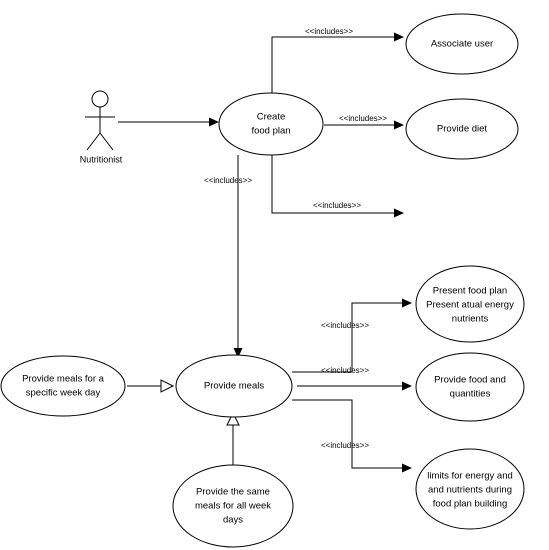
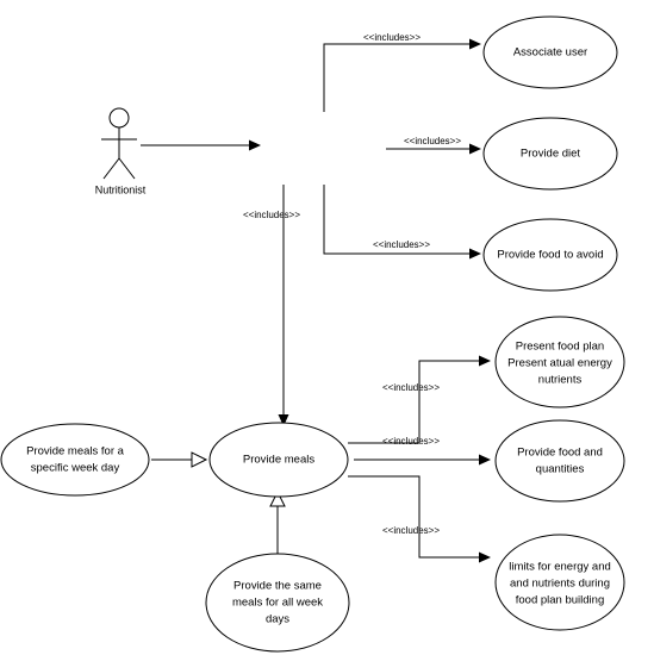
  Nutritionist
  <<includes>>
  <<includes>>
  <<includes>>
  <<includes>>
  <<includes>>
  <<includes>>
  <<includes>>
- Create
- food plan
  Associate user
  Provide diet
+ Provide food to avoid
  Provide meals
  Provide meals for a
  specific week day
  Provide the same
  meals for all week
  days
  Present food plan
  Present atual energy
  nutrients
  Provide food and
  quantities
  limits for energy and
  and nutrients during
  food plan building
